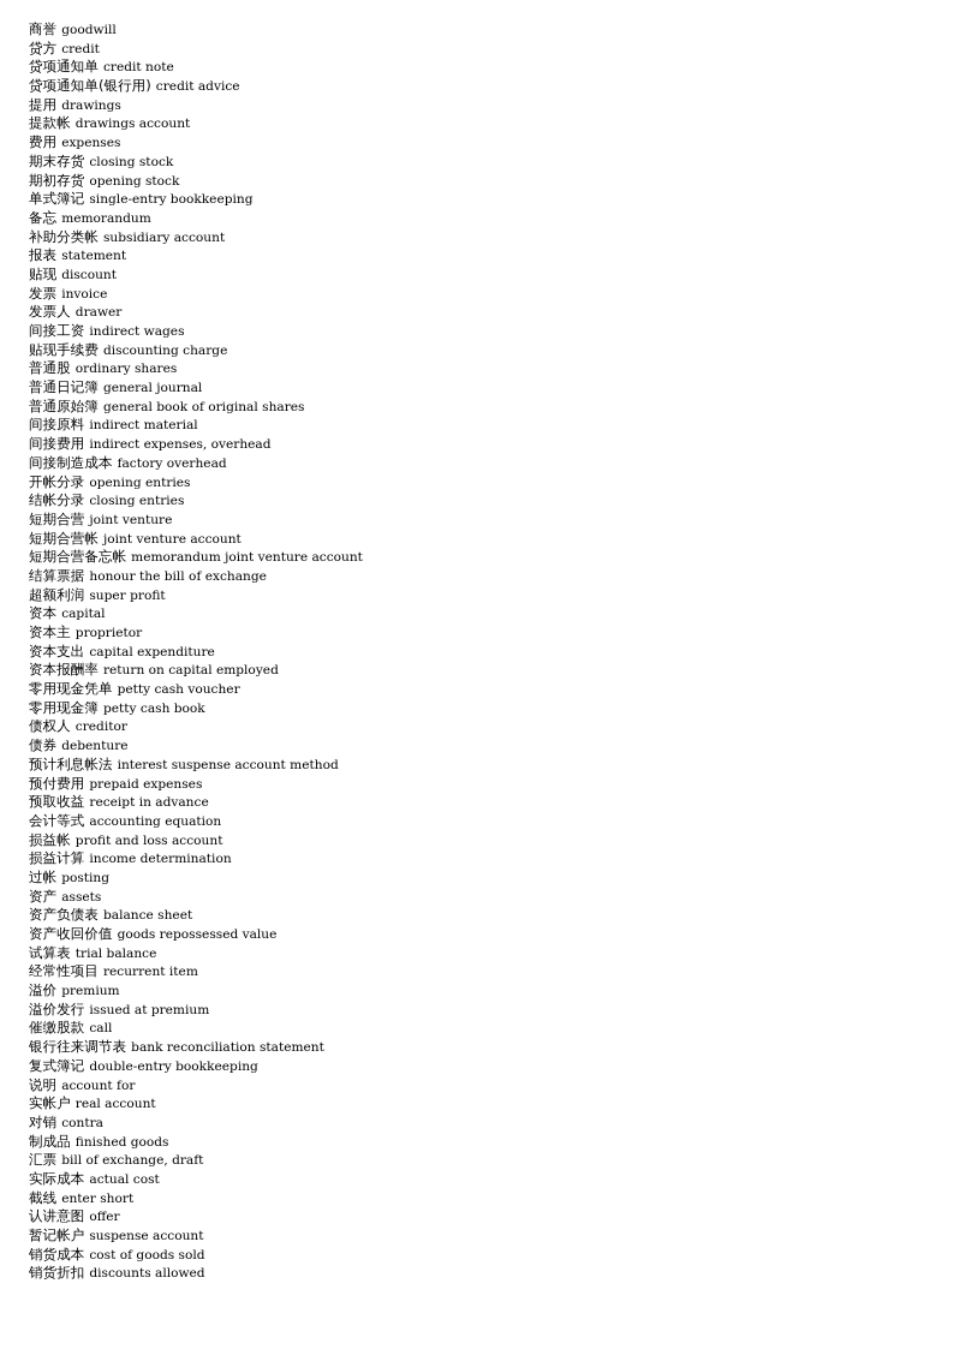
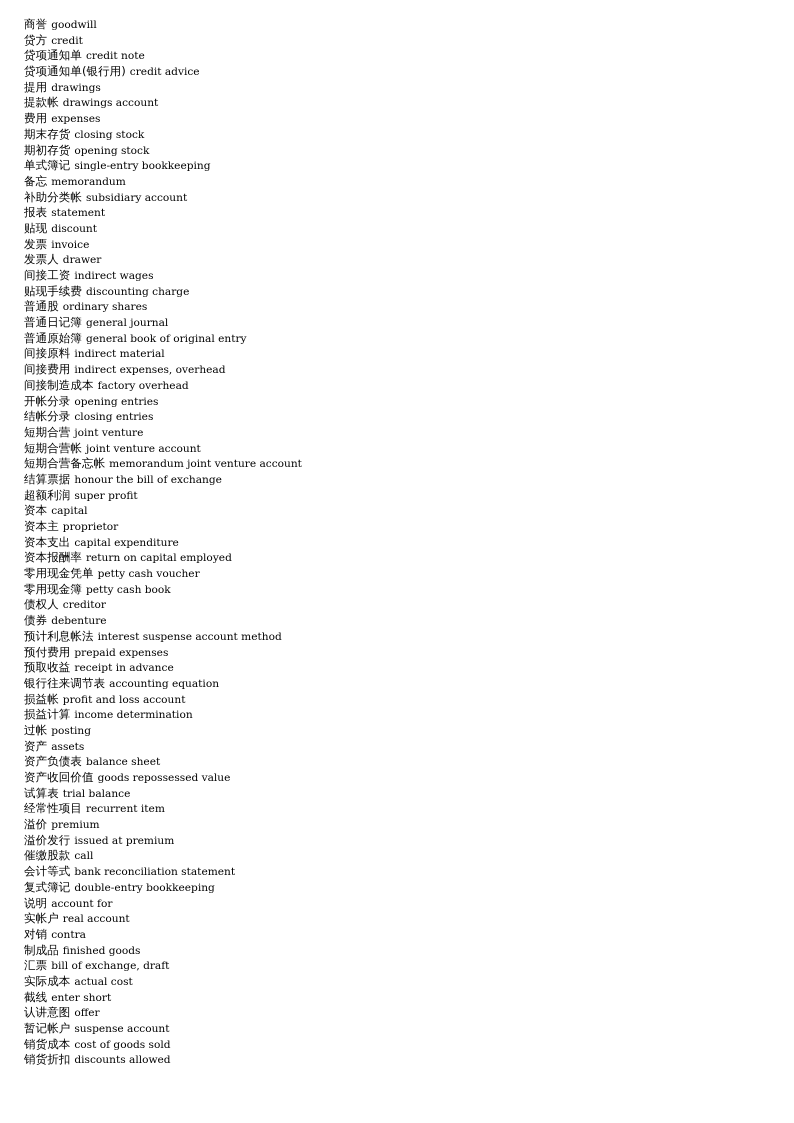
  商誉 goodwill
  贷方 credit
  贷项通知单 credit note
  贷项通知单(银行用) credit advice
  提用 drawings
  提款帐 drawings account
  费用 expenses
  期末存货 closing stock
  期初存货 opening stock
  单式簿记 single-entry bookkeeping
  备忘 memorandum
  补助分类帐 subsidiary account
  报表 statement
  贴现 discount
  发票 invoice
  发票人 drawer
  间接工资 indirect wages
  贴现手续费 discounting charge
  普通股 ordinary shares
  普通日记簿 general journal
- 普通原始簿 general book of original shares
+ 普通原始簿 general book of original entry
  间接原料 indirect material
  间接费用 indirect expenses, overhead
  间接制造成本 factory overhead
  开帐分录 opening entries
  结帐分录 closing entries
  短期合营 joint venture
  短期合营帐 joint venture account
  短期合营备忘帐 memorandum joint venture account
  结算票据 honour the bill of exchange
  超额利润 super profit
  资本 capital
  资本主 proprietor
  资本支出 capital expenditure
  资本报酬率 return on capital employed
  零用现金凭单 petty cash voucher
  零用现金簿 petty cash book
  债权人 creditor
  债券 debenture
  预计利息帐法 interest suspense account method
  预付费用 prepaid expenses
  预取收益 receipt in advance
- 会计等式 accounting equation
+ 银行往来调节表 accounting equation
  损益帐 profit and loss account
  损益计算 income determination
  过帐 posting
  资产 assets
  资产负债表 balance sheet
  资产收回价值 goods repossessed value
  试算表 trial balance
  经常性项目 recurrent item
  溢价 premium
  溢价发行 issued at premium
  催缴股款 call
- 银行往来调节表 bank reconciliation statement
+ 会计等式 bank reconciliation statement
  复式簿记 double-entry bookkeeping
  说明 account for
  实帐户 real account
  对销 contra
  制成品 finished goods
  汇票 bill of exchange, draft
  实际成本 actual cost
  截线 enter short
  认讲意图 offer
  暂记帐户 suspense account
  销货成本 cost of goods sold
  销货折扣 discounts allowed
